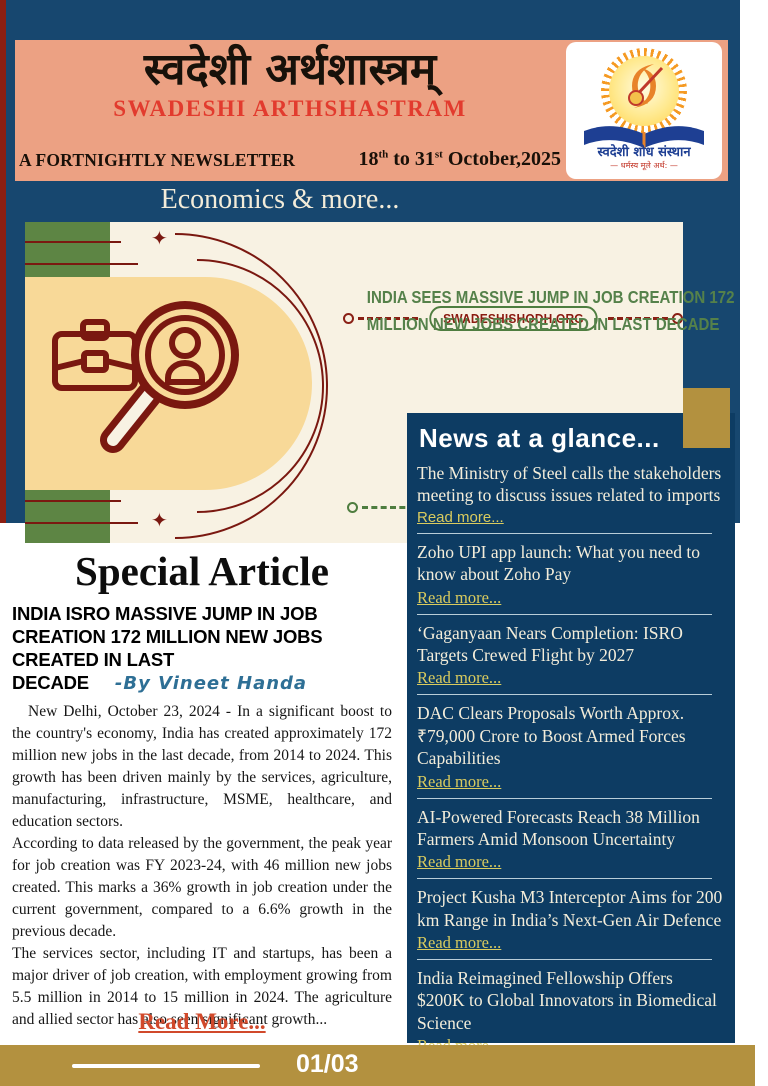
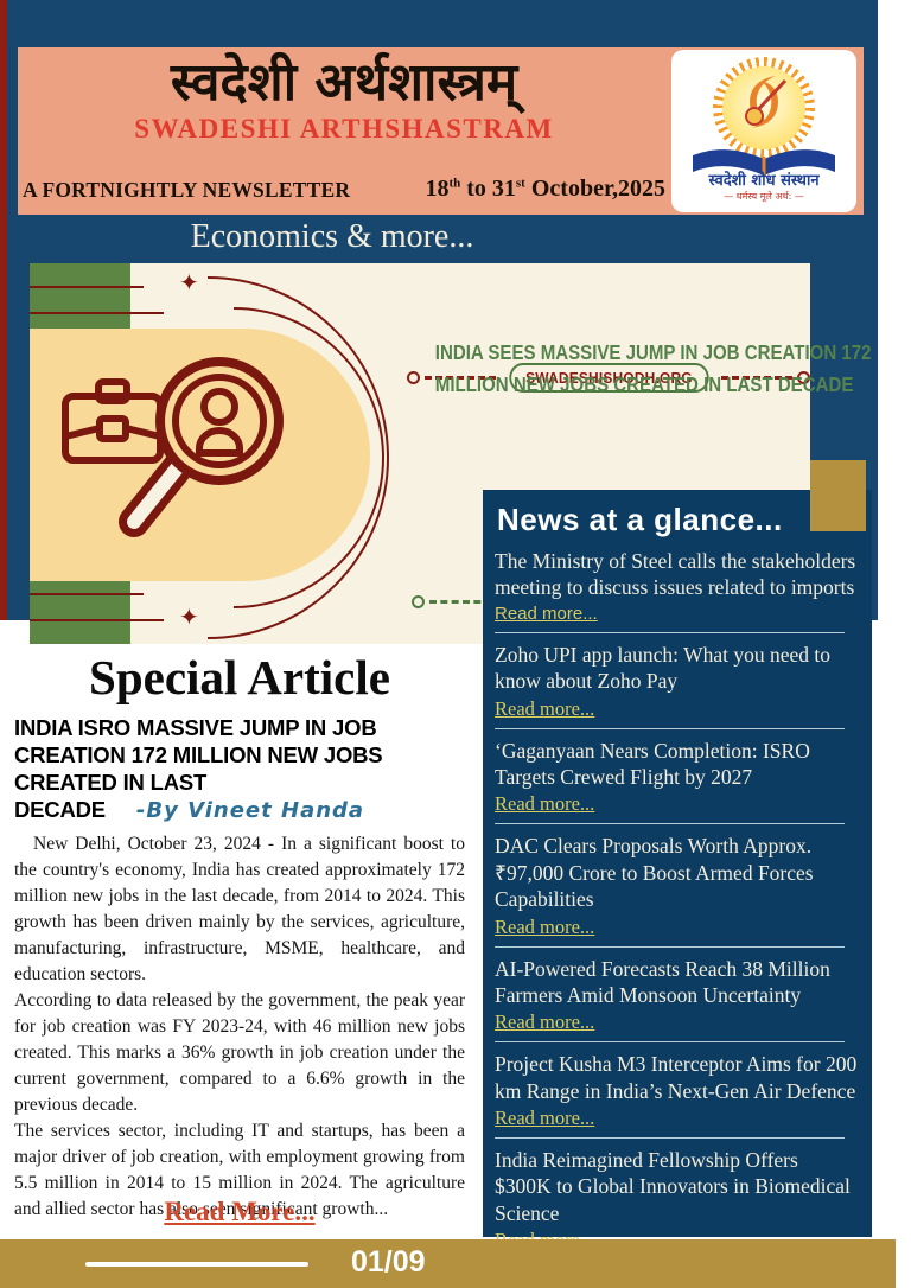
  स्वदेशी अर्थशास्त्रम्
  SWADESHI ARTHSHASTRAM
  A FORTNIGHTLY NEWSLETTER
  18th to 31st October,2025
  स्वदेशी शोध संस्थान
  — धर्मस्य मूले अर्थ: —
  Economics & more...
  ✦
  ✦
  SWADESHISHODH.ORG
  INDIA SEES MASSIVE JUMP IN JOB CREATION 172
  MILLION NEW JOBS CREATED IN LAST DECADE
  News at a glance...
  The Ministry of Steel calls the stakeholders meeting to discuss issues related to imports
  Read more...
  Zoho UPI app launch: What you need to know about Zoho Pay
  Read more...
  ‘Gaganyaan Nears Completion: ISRO Targets Crewed Flight by 2027
  Read more...
- DAC Clears Proposals Worth Approx. ₹79,000 Crore to Boost Armed Forces Capabilities
+ DAC Clears Proposals Worth Approx. ₹97,000 Crore to Boost Armed Forces Capabilities
  Read more...
  AI-Powered Forecasts Reach 38 Million Farmers Amid Monsoon Uncertainty
  Read more...
  Project Kusha M3 Interceptor Aims for 200 km Range in India’s Next-Gen Air Defence
  Read more...
- India Reimagined Fellowship Offers $200K to Global Innovators in Biomedical Science
+ India Reimagined Fellowship Offers $300K to Global Innovators in Biomedical Science
  Special Article
  INDIA ISRO MASSIVE JUMP IN JOB CREATION 172 MILLION NEW JOBS CREATED IN LAST DECADE -By Vineet Handa
  New Delhi, October 23, 2024 - In a significant boost to the country's economy, India has created approximately 172 million new jobs in the last decade, from 2014 to 2024. This growth has been driven mainly by the services, agriculture, manufacturing, infrastructure, MSME, healthcare, and education sectors.
  According to data released by the government, the peak year for job creation was FY 2023-24, with 46 million new jobs created. This marks a 36% growth in job creation under the current government, compared to a 6.6% growth in the previous decade.
  The services sector, including IT and startups, has been a major driver of job creation, with employment growing from 5.5 million in 2014 to 15 million in 2024. The agriculture and allied sector has also seen significant growth...
  Read More...
- 01/03
+ 01/09
